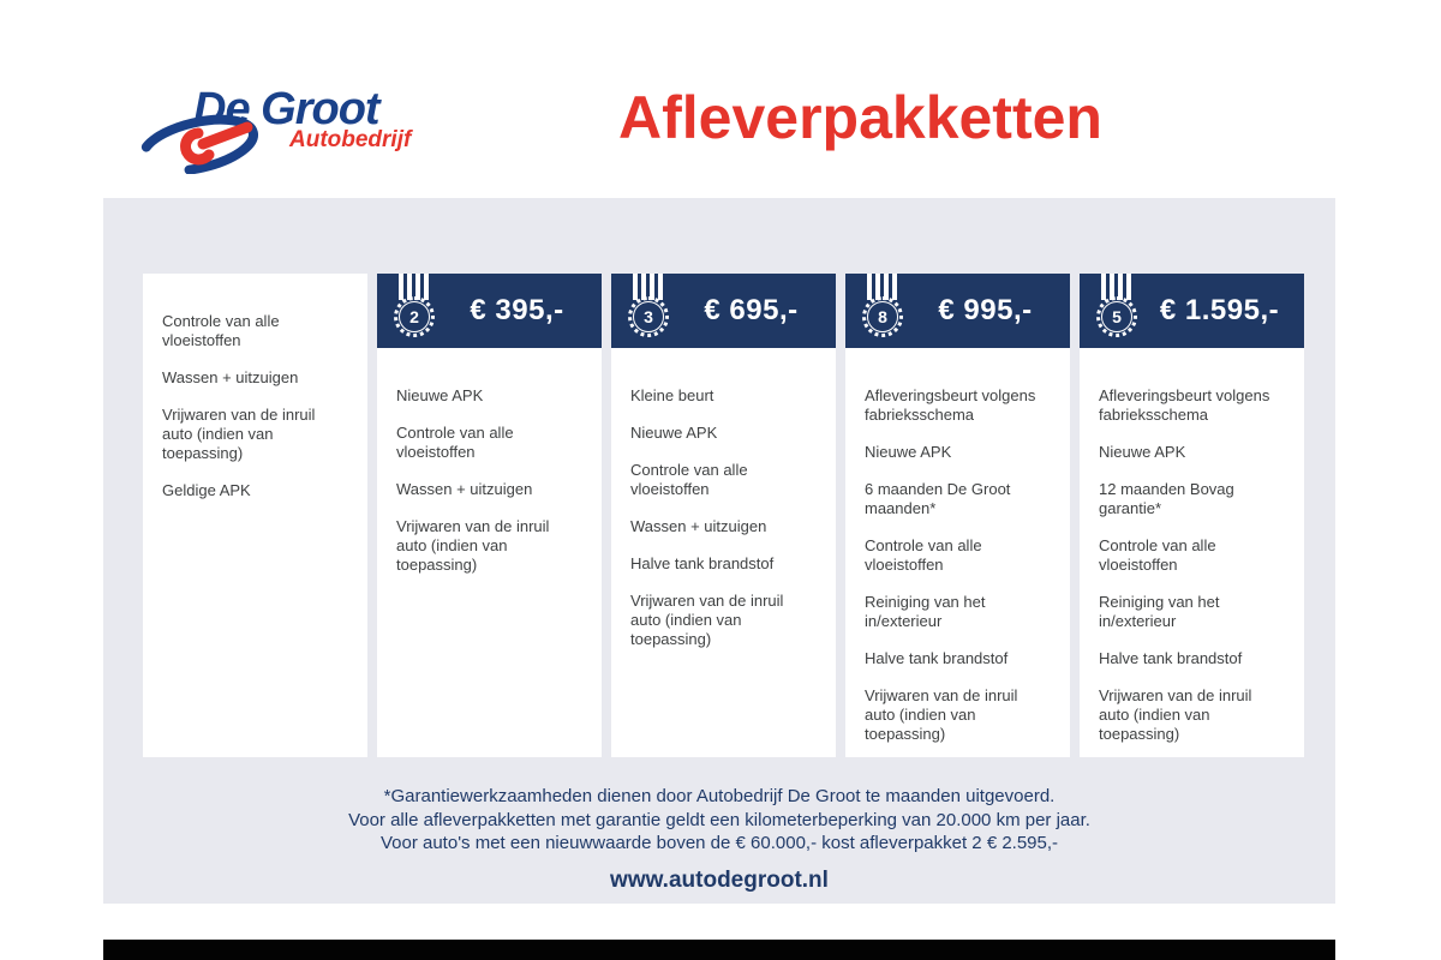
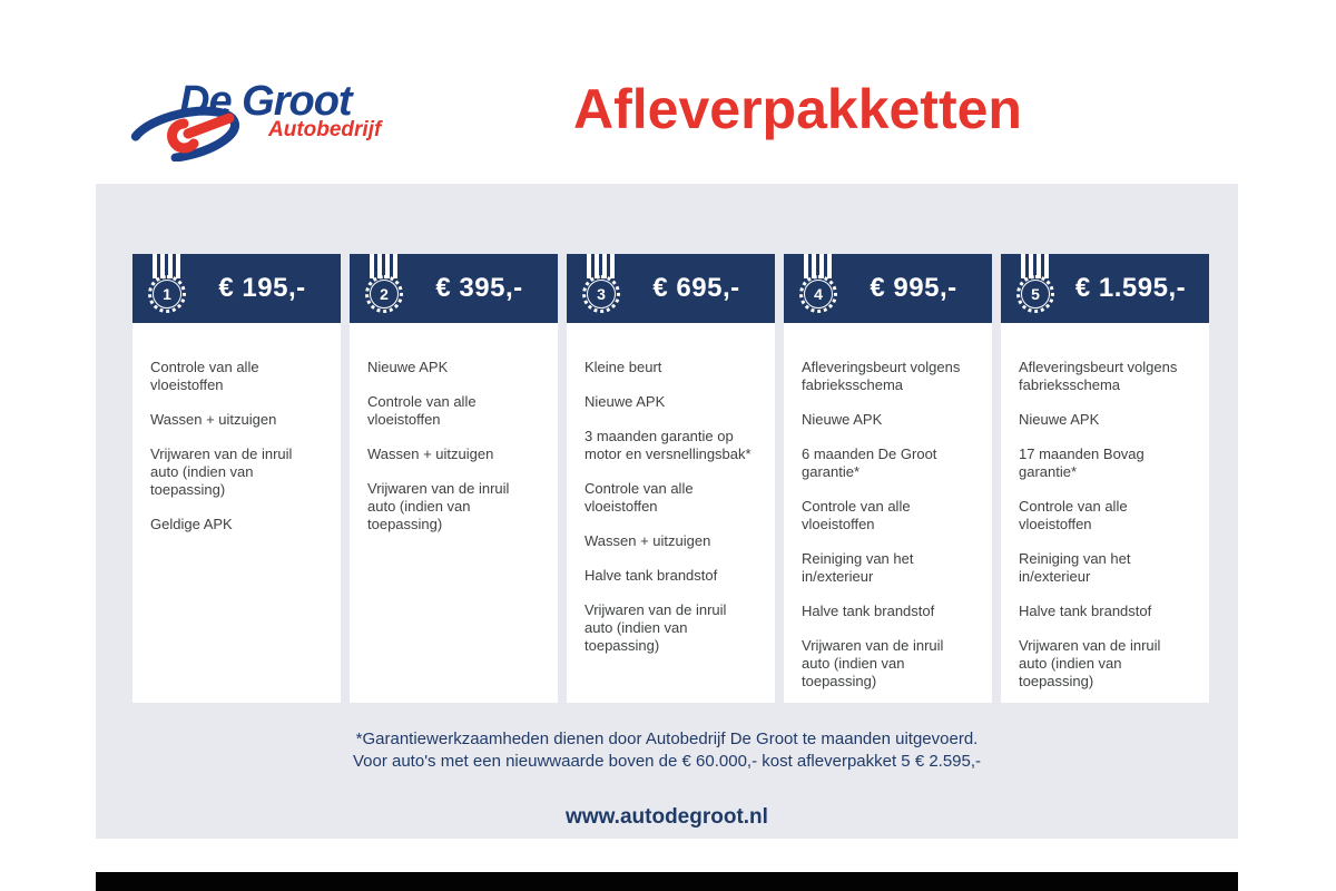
  De Groot
  Autobedrijf
  Afleverpakketten
+ 1
+ € 195,-
  Controle van alle vloeistoffen
  Wassen + uitzuigen
  Vrijwaren van de inruil auto (indien van toepassing)
  Geldige APK
  2
  € 395,-
  Nieuwe APK
  Controle van alle vloeistoffen
  Wassen + uitzuigen
  Vrijwaren van de inruil auto (indien van toepassing)
  3
  € 695,-
  Kleine beurt
  Nieuwe APK
+ 3 maanden garantie op motor en versnellingsbak*
  Controle van alle vloeistoffen
  Wassen + uitzuigen
  Halve tank brandstof
  Vrijwaren van de inruil auto (indien van toepassing)
- 8
+ 4
  € 995,-
  Afleveringsbeurt volgens fabrieksschema
  Nieuwe APK
- 6 maanden De Groot maanden*
+ 6 maanden De Groot garantie*
  Controle van alle vloeistoffen
  Reiniging van het in/exterieur
  Halve tank brandstof
  Vrijwaren van de inruil auto (indien van toepassing)
  5
  € 1.595,-
  Afleveringsbeurt volgens fabrieksschema
  Nieuwe APK
- 12 maanden Bovag garantie*
+ 17 maanden Bovag garantie*
  Controle van alle vloeistoffen
  Reiniging van het in/exterieur
  Halve tank brandstof
  Vrijwaren van de inruil auto (indien van toepassing)
  *Garantiewerkzaamheden dienen door Autobedrijf De Groot te maanden uitgevoerd.
- Voor alle afleverpakketten met garantie geldt een kilometerbeperking van 20.000 km per jaar.
- Voor auto's met een nieuwwaarde boven de € 60.000,- kost afleverpakket 2 € 2.595,-
+ Voor auto's met een nieuwwaarde boven de € 60.000,- kost afleverpakket 5 € 2.595,-
  www.autodegroot.nl
